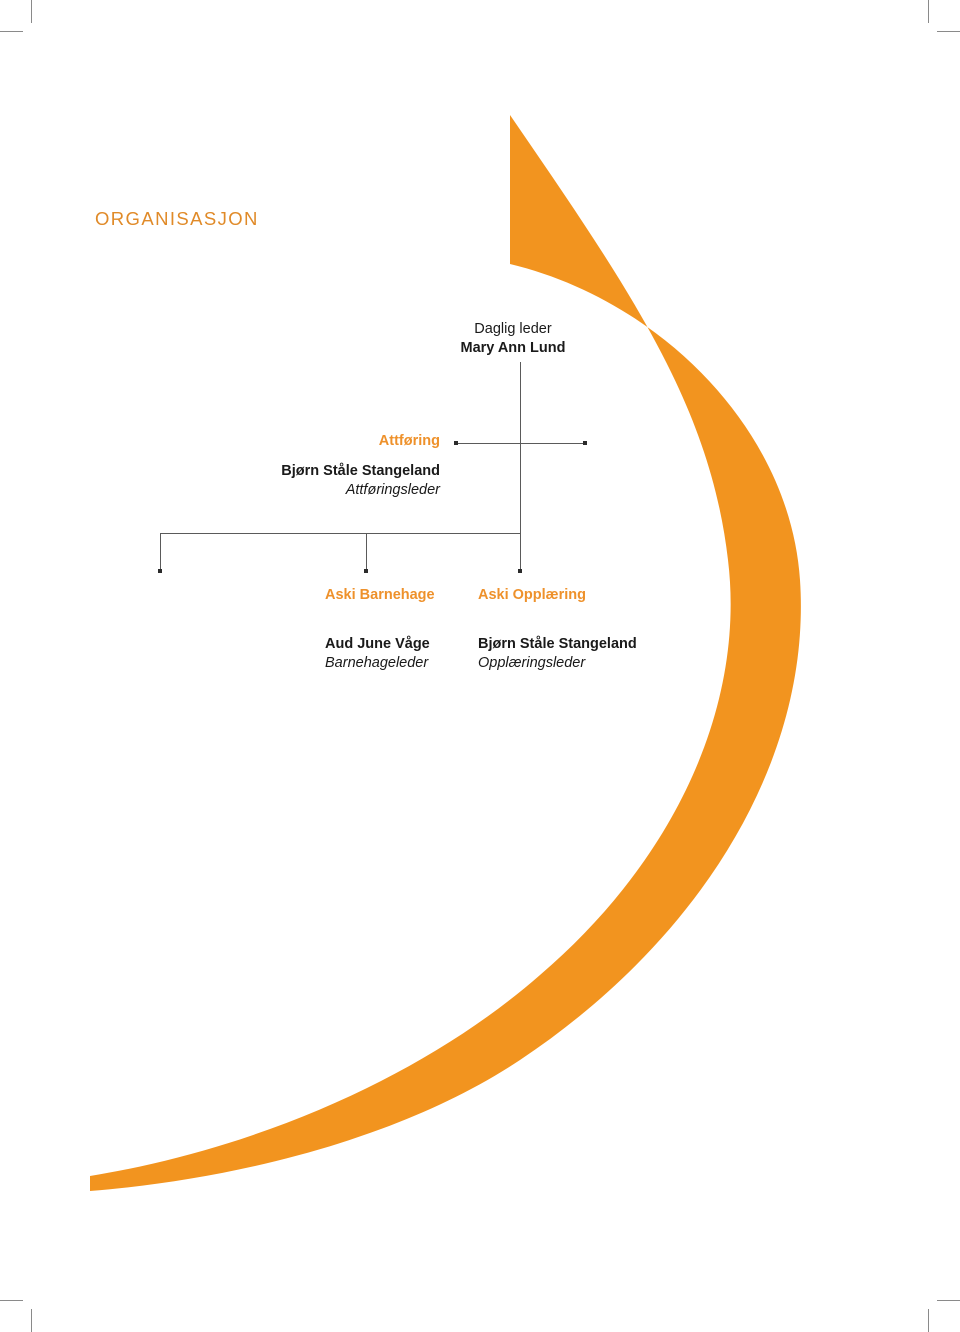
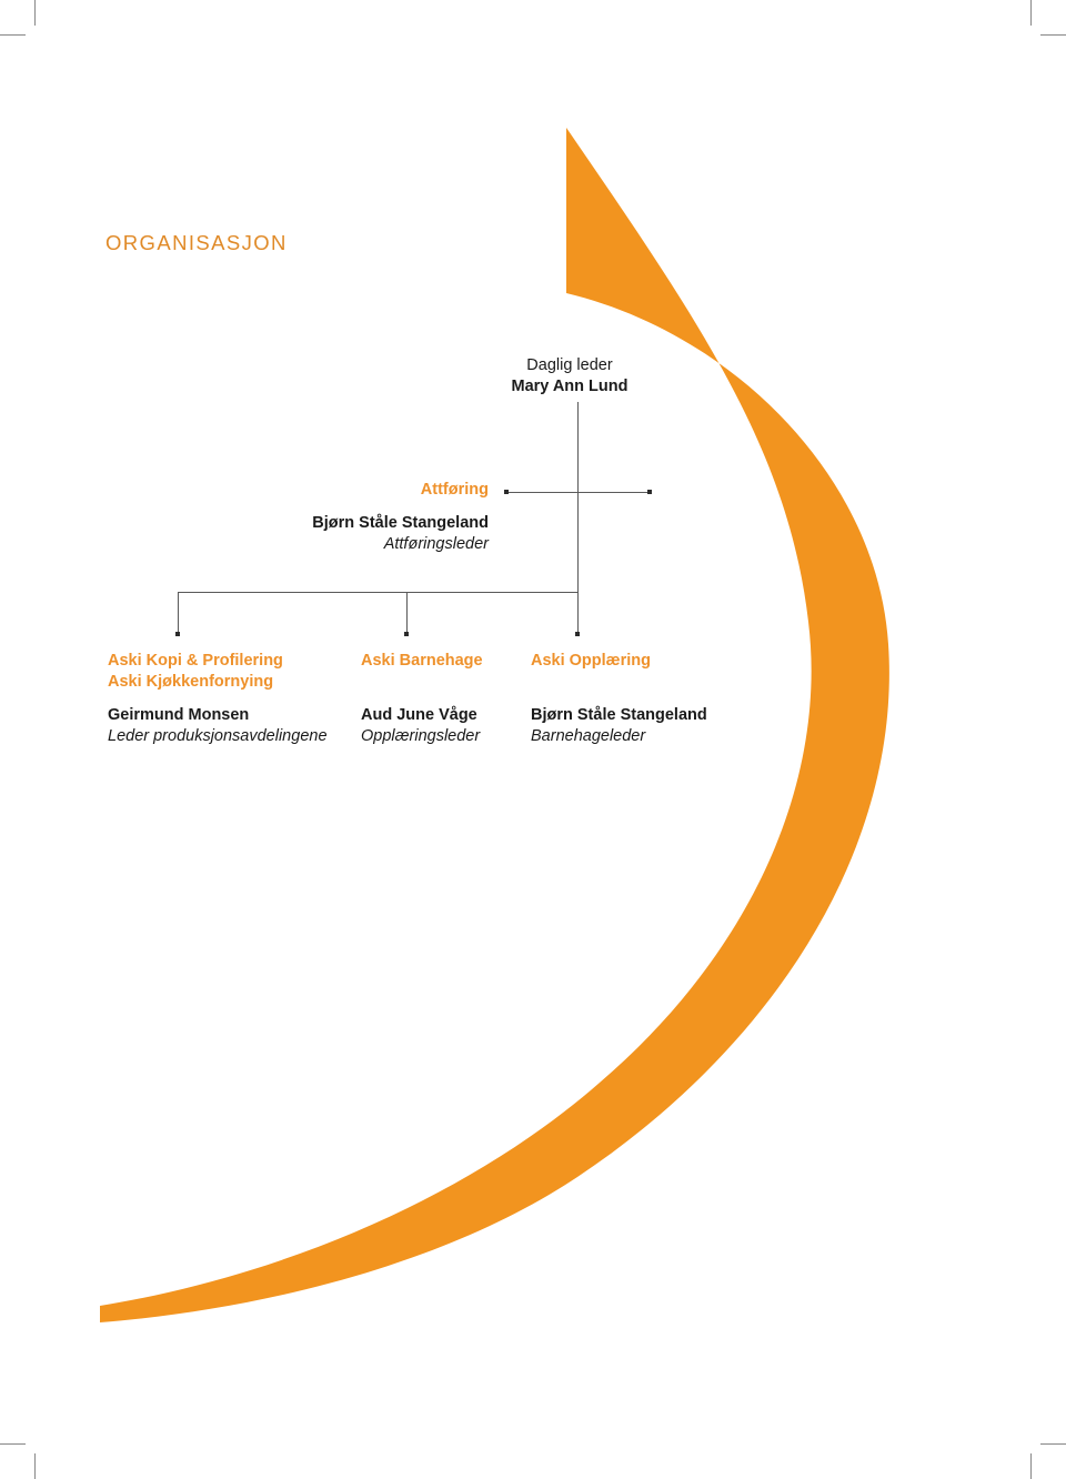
  ORGANISASJON
  Daglig leder
  Mary Ann Lund
  Attføring
  Bjørn Ståle Stangeland
  Attføringsleder
+ Aski Kopi & Profilering
+ Aski Kjøkkenfornying
+ Geirmund Monsen
+ Leder produksjonsavdelingene
  Aski Barnehage
  Aud June Våge
- Barnehageleder
+ Opplæringsleder
  Aski Opplæring
  Bjørn Ståle Stangeland
- Opplæringsleder
+ Barnehageleder
